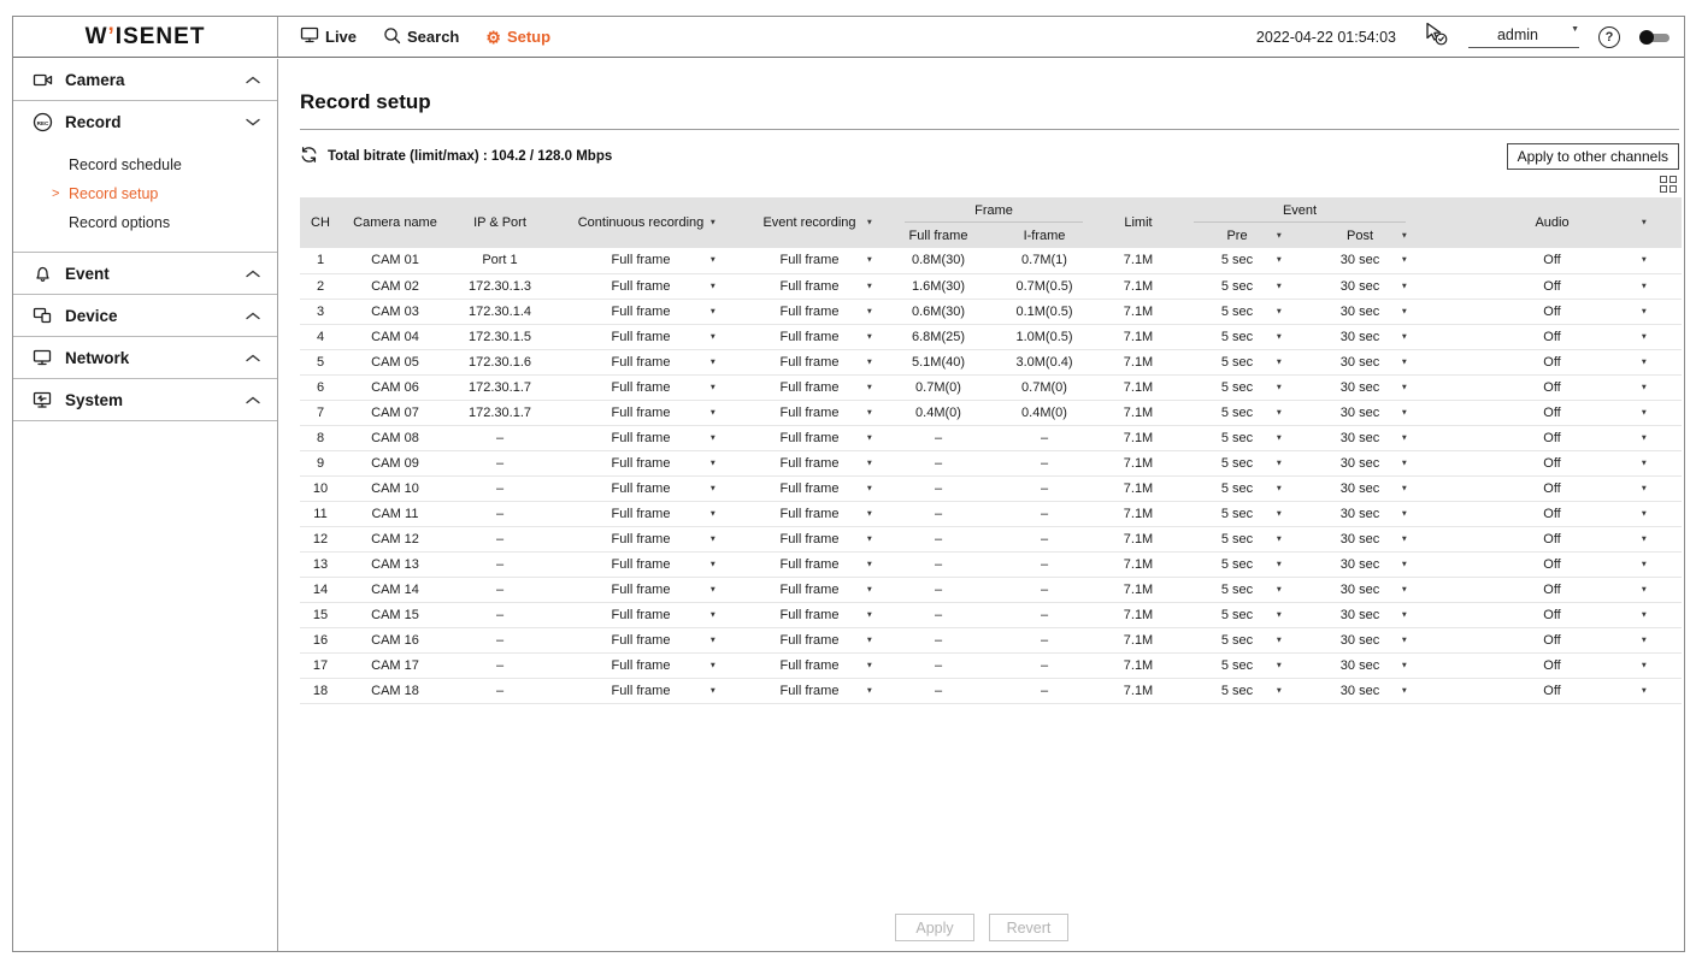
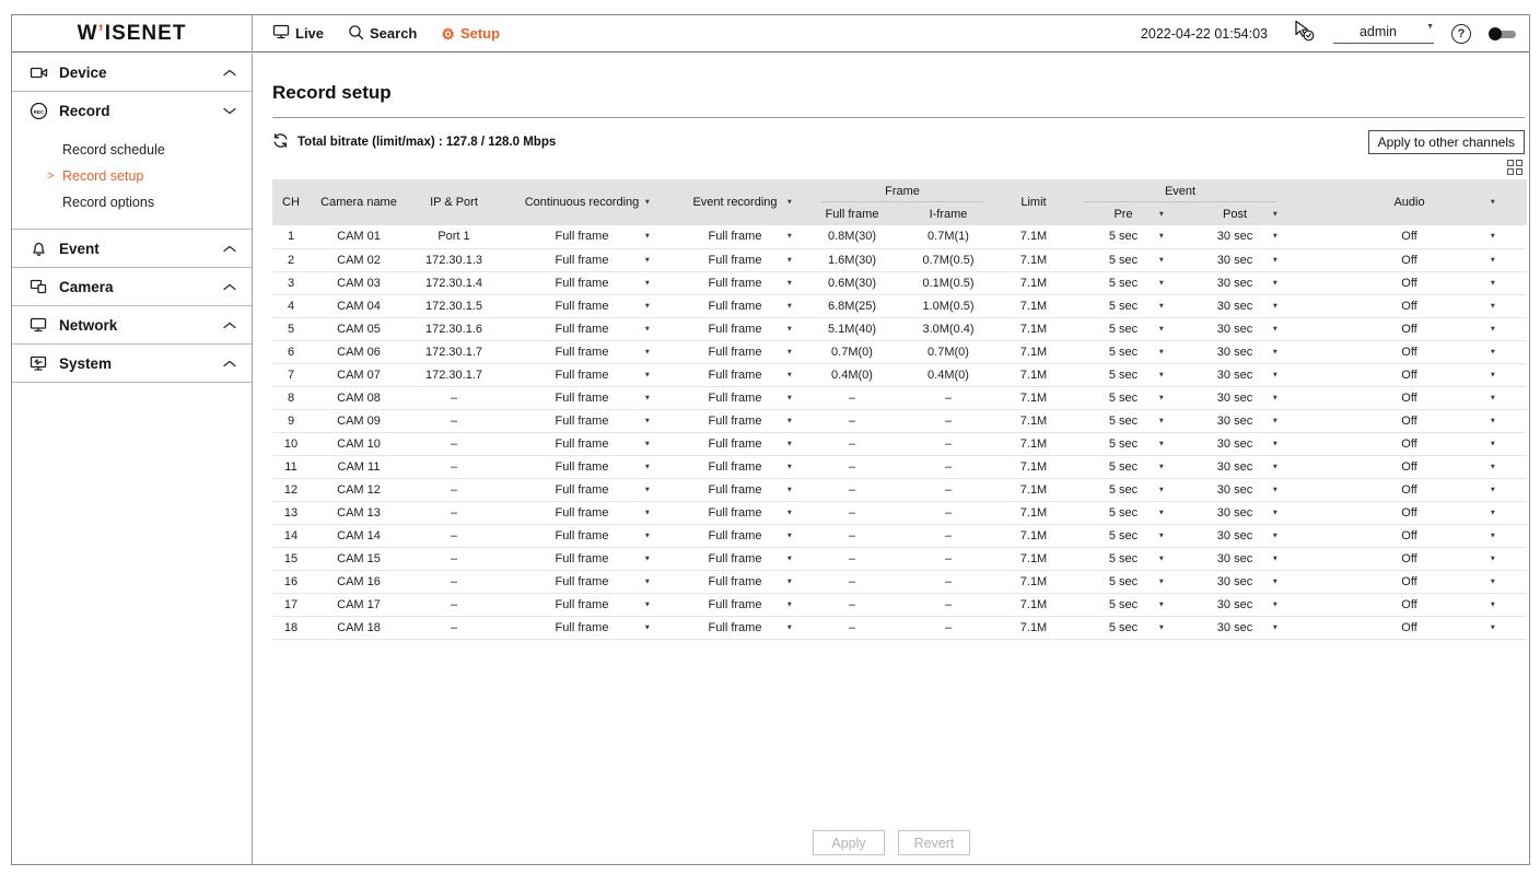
  WʼISENET
  Live
  Search
  ⚙
  Setup
  2022-04-22 01:54:03
  admin
  ?
- Camera
+ Device
  Record
  Record schedule
  >
  Record setup
  Record options
  Event
- Device
+ Camera
  Network
  System
  Record setup
- Total bitrate (limit/max) : 104.2 / 128.0 Mbps
+ Total bitrate (limit/max) : 127.8 / 128.0 Mbps
  Apply to other channels
  CH	Camera name	IP & Port	Continuous recording	Event recording	Frame	Limit	Event	Audio
  Full frame	I-frame	Pre	Post
  1	CAM 01	Port 1	Full frame	Full frame	0.8M(30)	0.7M(1)	7.1M	5 sec	30 sec	Off
  2	CAM 02	172.30.1.3	Full frame	Full frame	1.6M(30)	0.7M(0.5)	7.1M	5 sec	30 sec	Off
  3	CAM 03	172.30.1.4	Full frame	Full frame	0.6M(30)	0.1M(0.5)	7.1M	5 sec	30 sec	Off
  4	CAM 04	172.30.1.5	Full frame	Full frame	6.8M(25)	1.0M(0.5)	7.1M	5 sec	30 sec	Off
  5	CAM 05	172.30.1.6	Full frame	Full frame	5.1M(40)	3.0M(0.4)	7.1M	5 sec	30 sec	Off
  6	CAM 06	172.30.1.7	Full frame	Full frame	0.7M(0)	0.7M(0)	7.1M	5 sec	30 sec	Off
  7	CAM 07	172.30.1.7	Full frame	Full frame	0.4M(0)	0.4M(0)	7.1M	5 sec	30 sec	Off
  8	CAM 08	–	Full frame	Full frame	–	–	7.1M	5 sec	30 sec	Off
  9	CAM 09	–	Full frame	Full frame	–	–	7.1M	5 sec	30 sec	Off
  10	CAM 10	–	Full frame	Full frame	–	–	7.1M	5 sec	30 sec	Off
  11	CAM 11	–	Full frame	Full frame	–	–	7.1M	5 sec	30 sec	Off
  12	CAM 12	–	Full frame	Full frame	–	–	7.1M	5 sec	30 sec	Off
  13	CAM 13	–	Full frame	Full frame	–	–	7.1M	5 sec	30 sec	Off
  14	CAM 14	–	Full frame	Full frame	–	–	7.1M	5 sec	30 sec	Off
  15	CAM 15	–	Full frame	Full frame	–	–	7.1M	5 sec	30 sec	Off
  16	CAM 16	–	Full frame	Full frame	–	–	7.1M	5 sec	30 sec	Off
  17	CAM 17	–	Full frame	Full frame	–	–	7.1M	5 sec	30 sec	Off
  18	CAM 18	–	Full frame	Full frame	–	–	7.1M	5 sec	30 sec	Off
  Apply
  Revert
